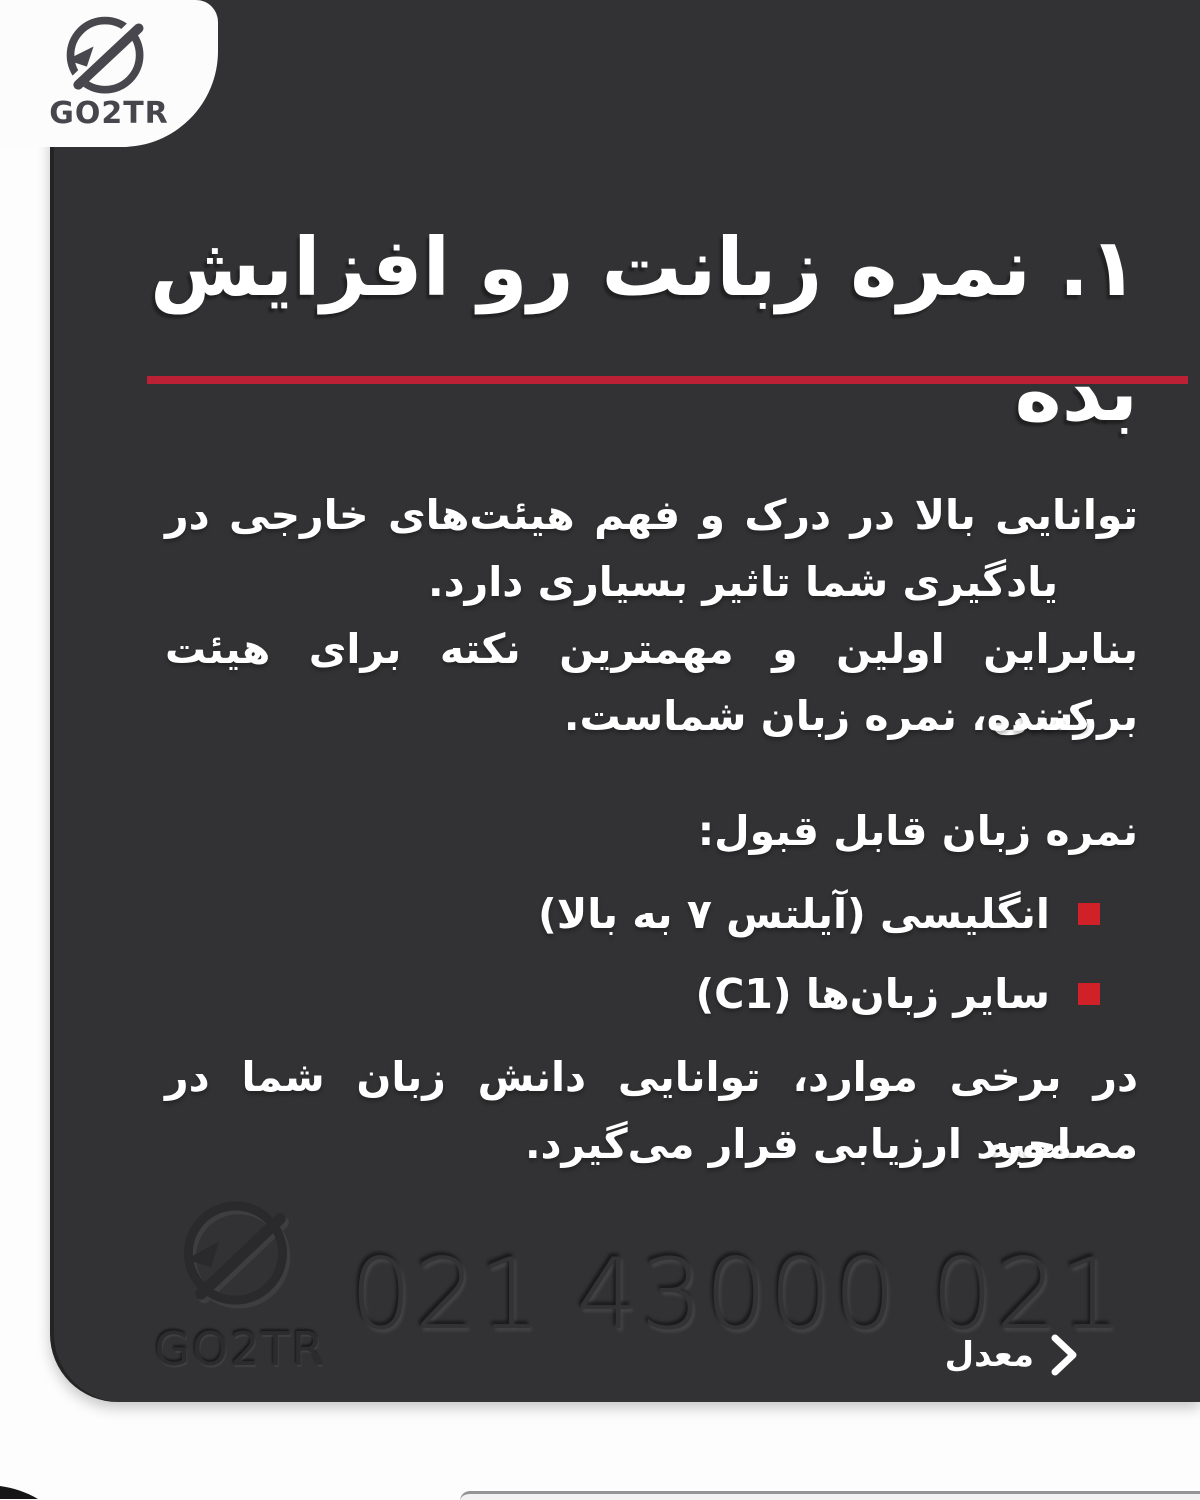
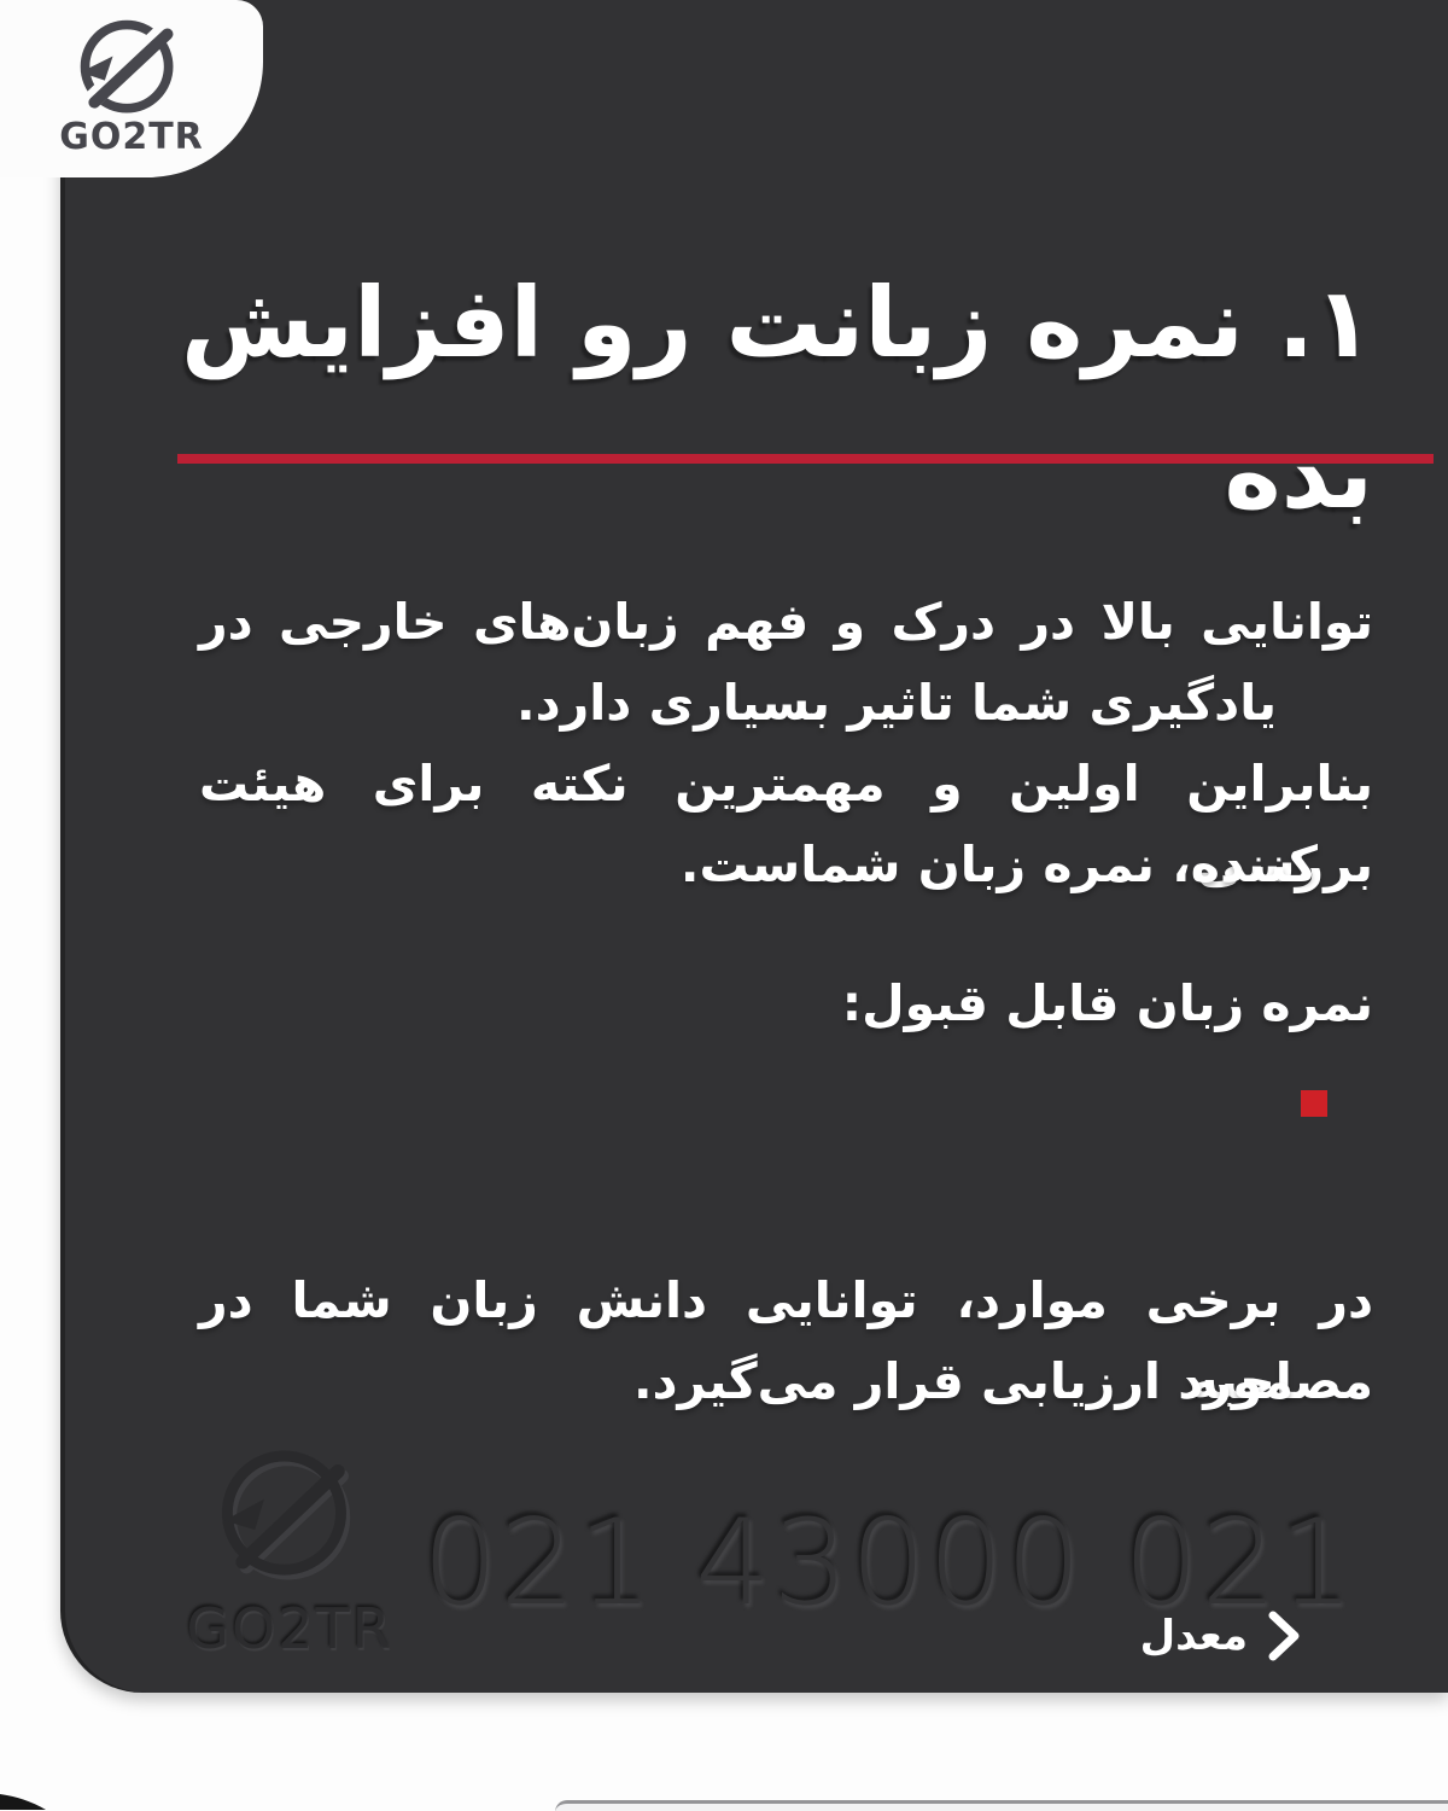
  ۱. نمره زبانت رو افزایش بده
- توانایی بالا در درک و فهم هیئت‌های خارجی در
+ توانایی بالا در درک و فهم زبان‌های خارجی در
  یادگیری شما تاثیر بسیاری دارد.
  بنابراین اولین و مهمترین نکته برای هیئت بررسی
  کننده، نمره زبان شماست.
  نمره زبان قابل قبول:
- انگلیسی (آیلتس ۷ به بالا)
- سایر زبان‌ها (C1)
  در برخی موارد، توانایی دانش زبان شما در مصاحبه
  مورد ارزیابی قرار می‌گیرد.
  GO2TR
  021 43000 021
  معدل
  GO2TR
